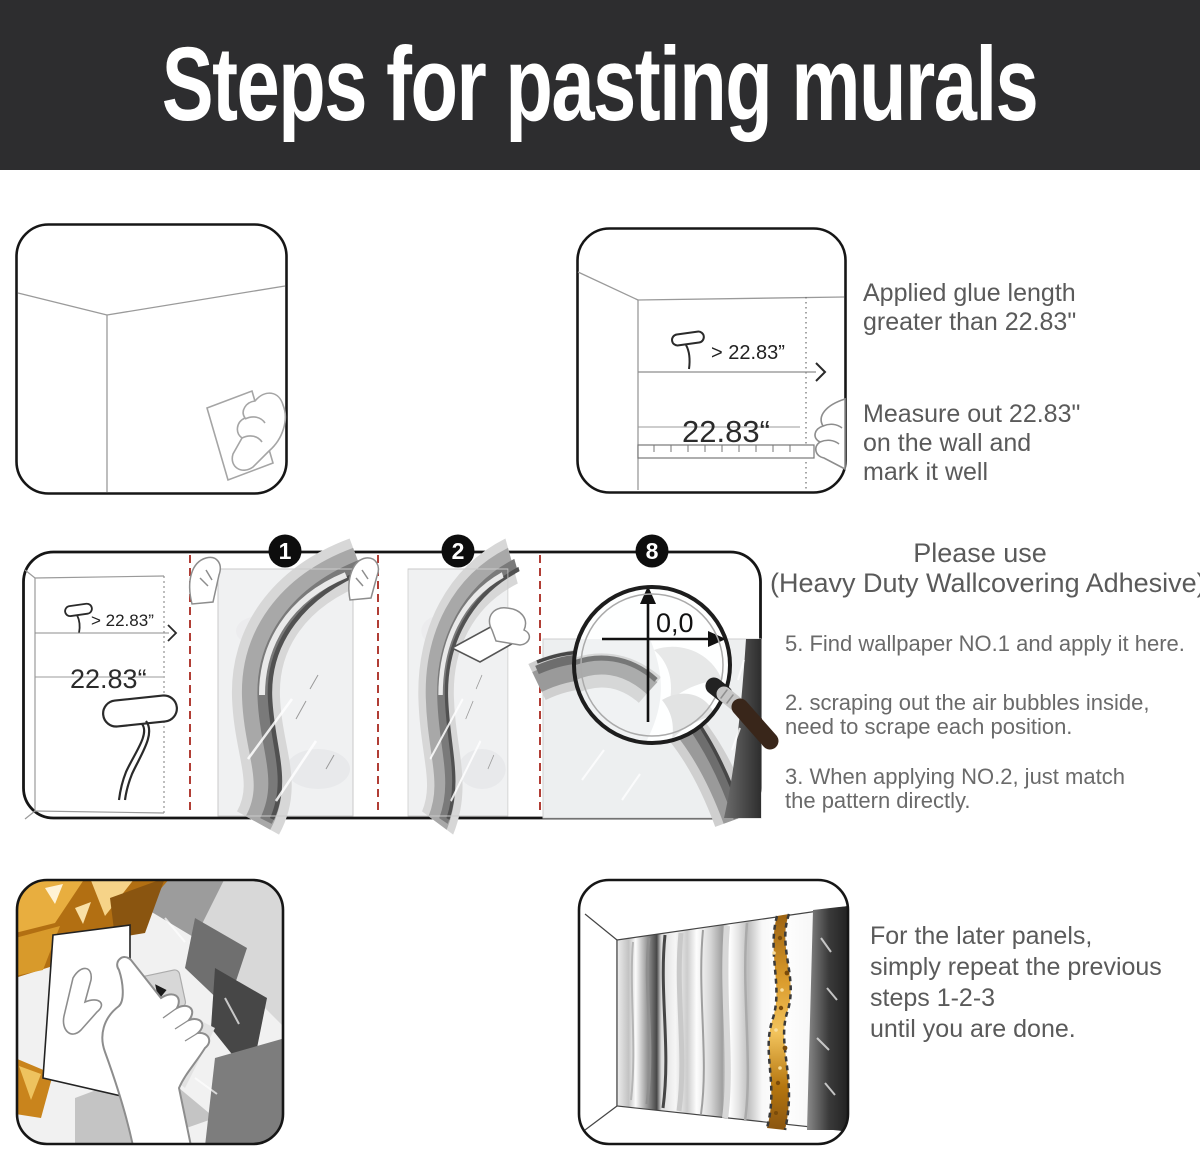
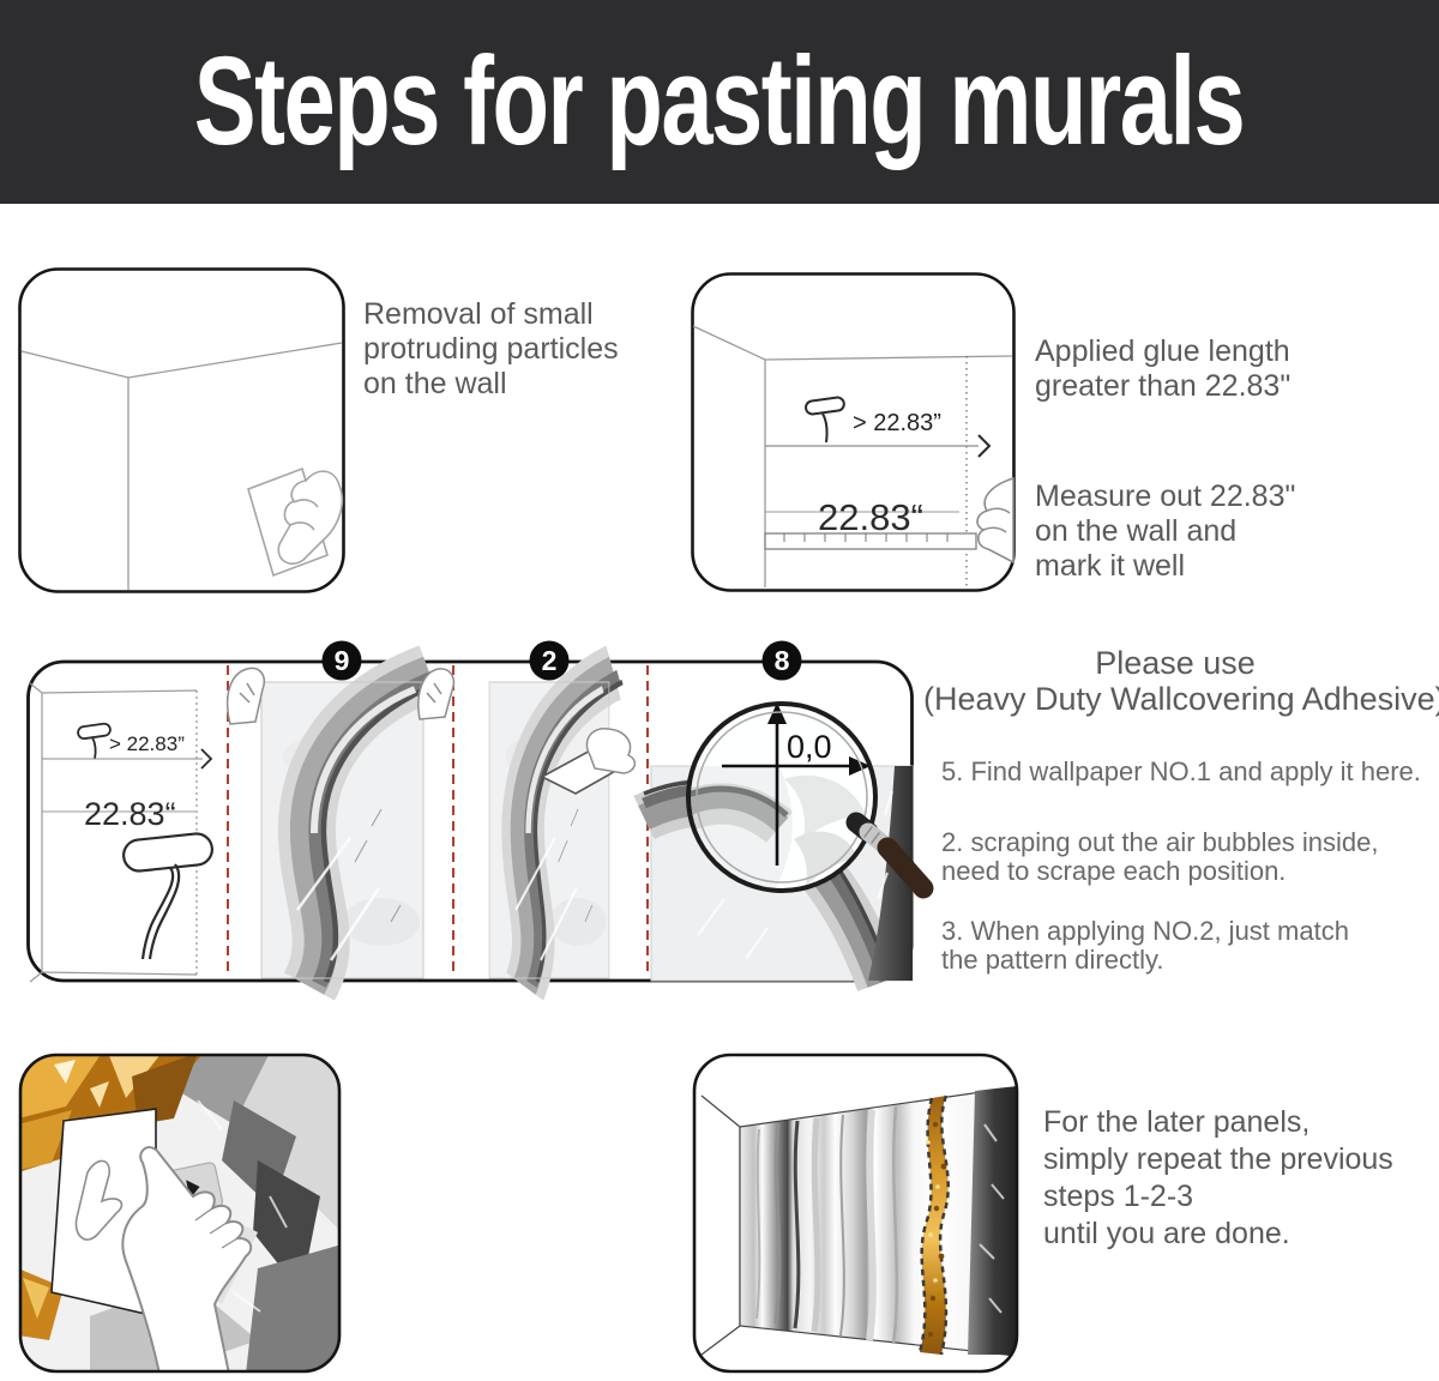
  Steps for pasting murals
+ Removal of small
+ protruding particles
+ on the wall
  > 22.83”
  22.83“
  Applied glue length
  greater than 22.83"
  Measure out 22.83"
  on the wall and
  mark it well
  > 22.83”
  22.83“
  0,0
- 1
+ 9
  2
  8
  Please use
  (Heavy Duty Wallcovering Adhesive
  5. Find wallpaper NO.1 and apply it here.
  2. scraping out the air bubbles inside,
  need to scrape each position.
  3. When applying NO.2, just match
  the pattern directly.
  For the later panels,
  simply repeat the previous
  steps 1-2-3
  until you are done.
